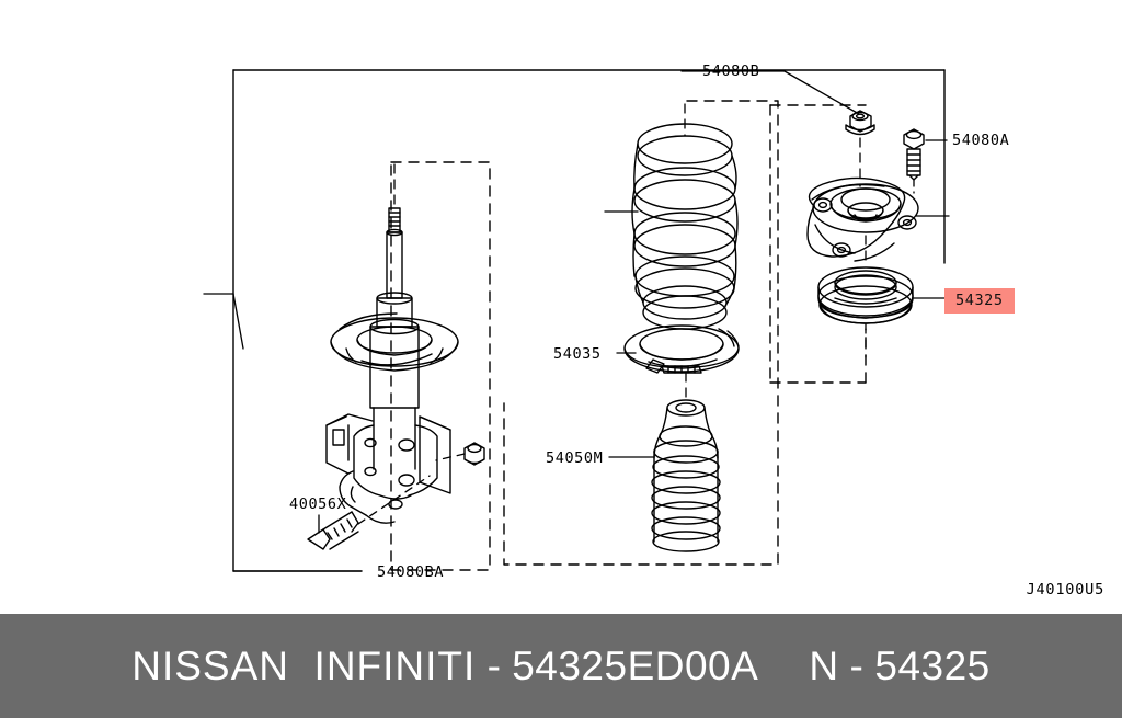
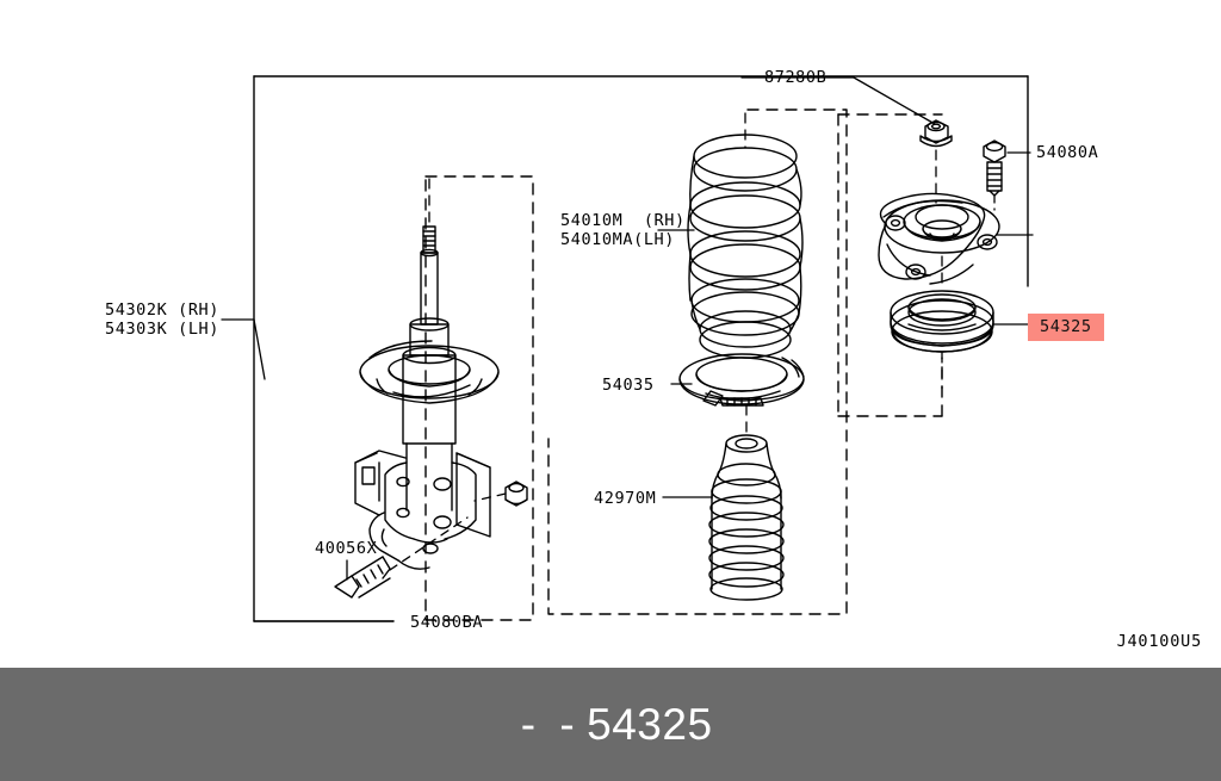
+ 54302K (RH)
+ 54303K (LH)
+ 54010M (RH)
+ 54010MA(LH)
- 54080B
+ 87280B
  54080A
  54325
  54035
- 54050M
+ 42970M
  40056X
  54080BA
  J40100U5
- NISSAN INFINITI
  -
- 54325ED00A
- N
  -
  54325
